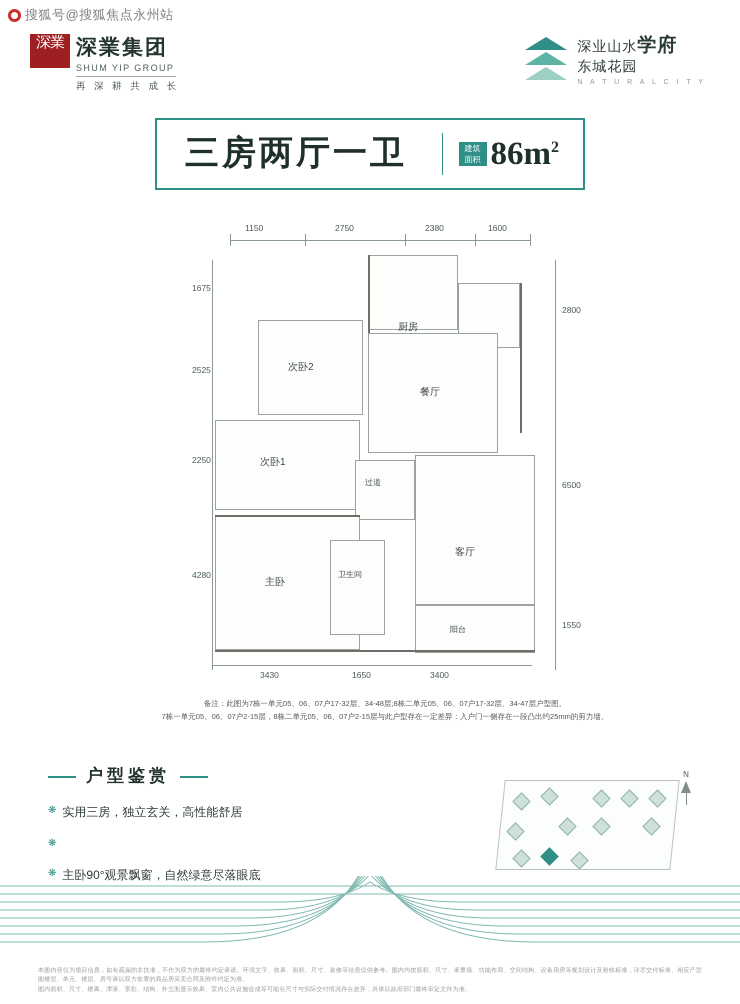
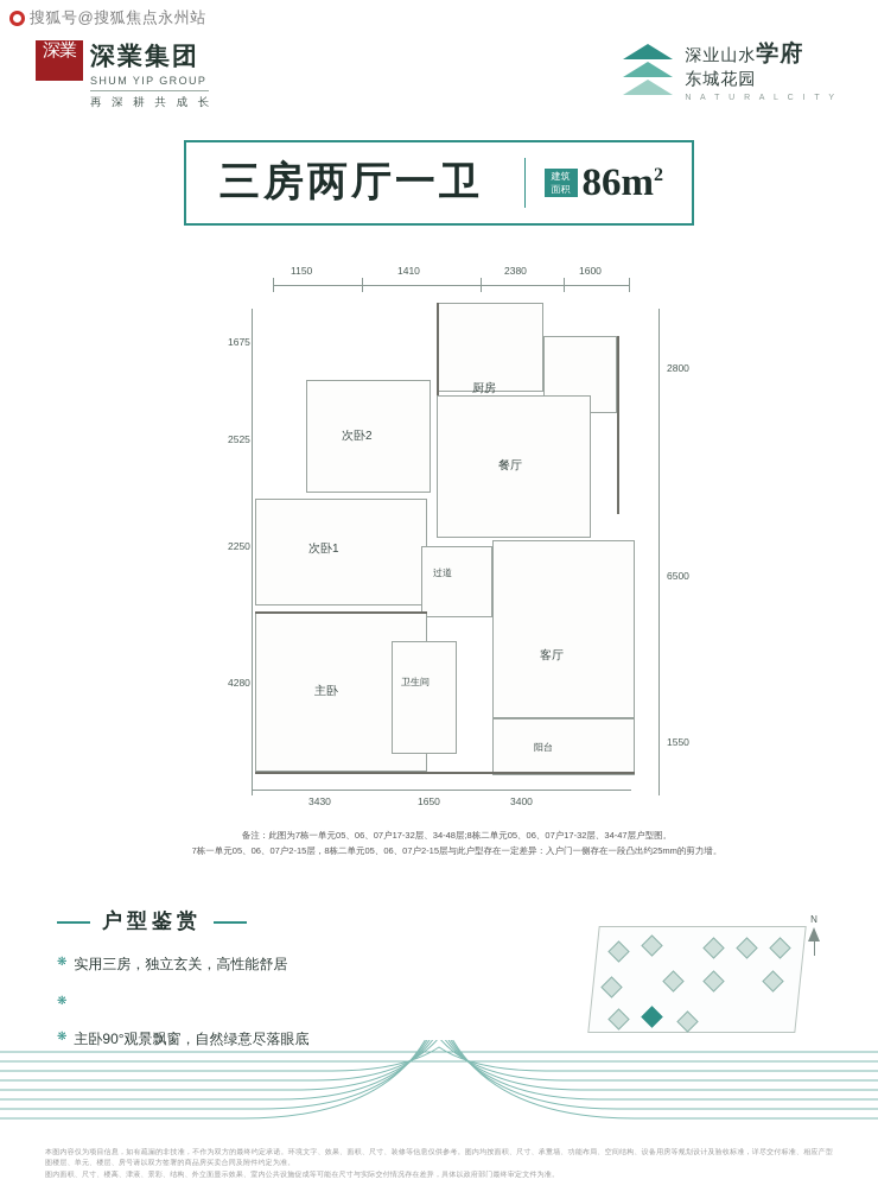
  搜狐号@搜狐焦点永州站
  深業
  深業集团
  SHUM YIP GROUP
  再 深 耕 共 成 长
  深业山水学府
  东城花园
  三房两厅一卫
  建筑
  面积
  86m2
  1150
- 2750
+ 1410
  2380
  1600
  1675
  2525
  2250
  4280
  2800
  6500
  1550
  3430
  1650
  3400
  厨房
  次卧2
  餐厅
  次卧1
  过道
  客厅
  主卧
  卫生间
  阳台
  备注：此图为7栋一单元05、06、07户17-32层、34-48层;8栋二单元05、06、07户17-32层、34-47层户型图。
  7栋一单元05、06、07户2-15层，8栋二单元05、06、07户2-15层与此户型存在一定差异：入户门一侧存在一段凸出约25mm的剪力墙。
  户型鉴赏
  ❋
  实用三房，独立玄关，高性能舒居
  ❋
  ❋
  主卧90°观景飘窗，自然绿意尽落眼底
  N
